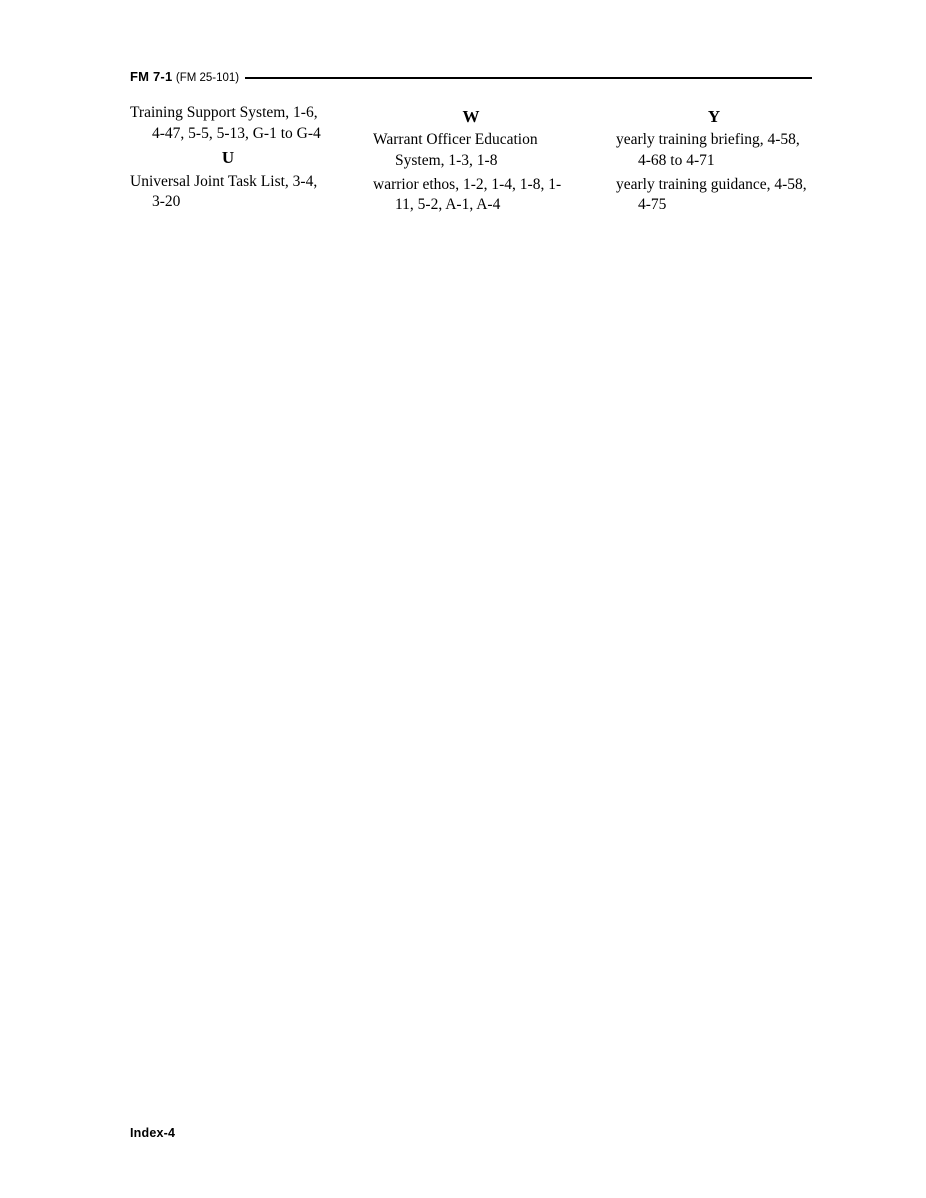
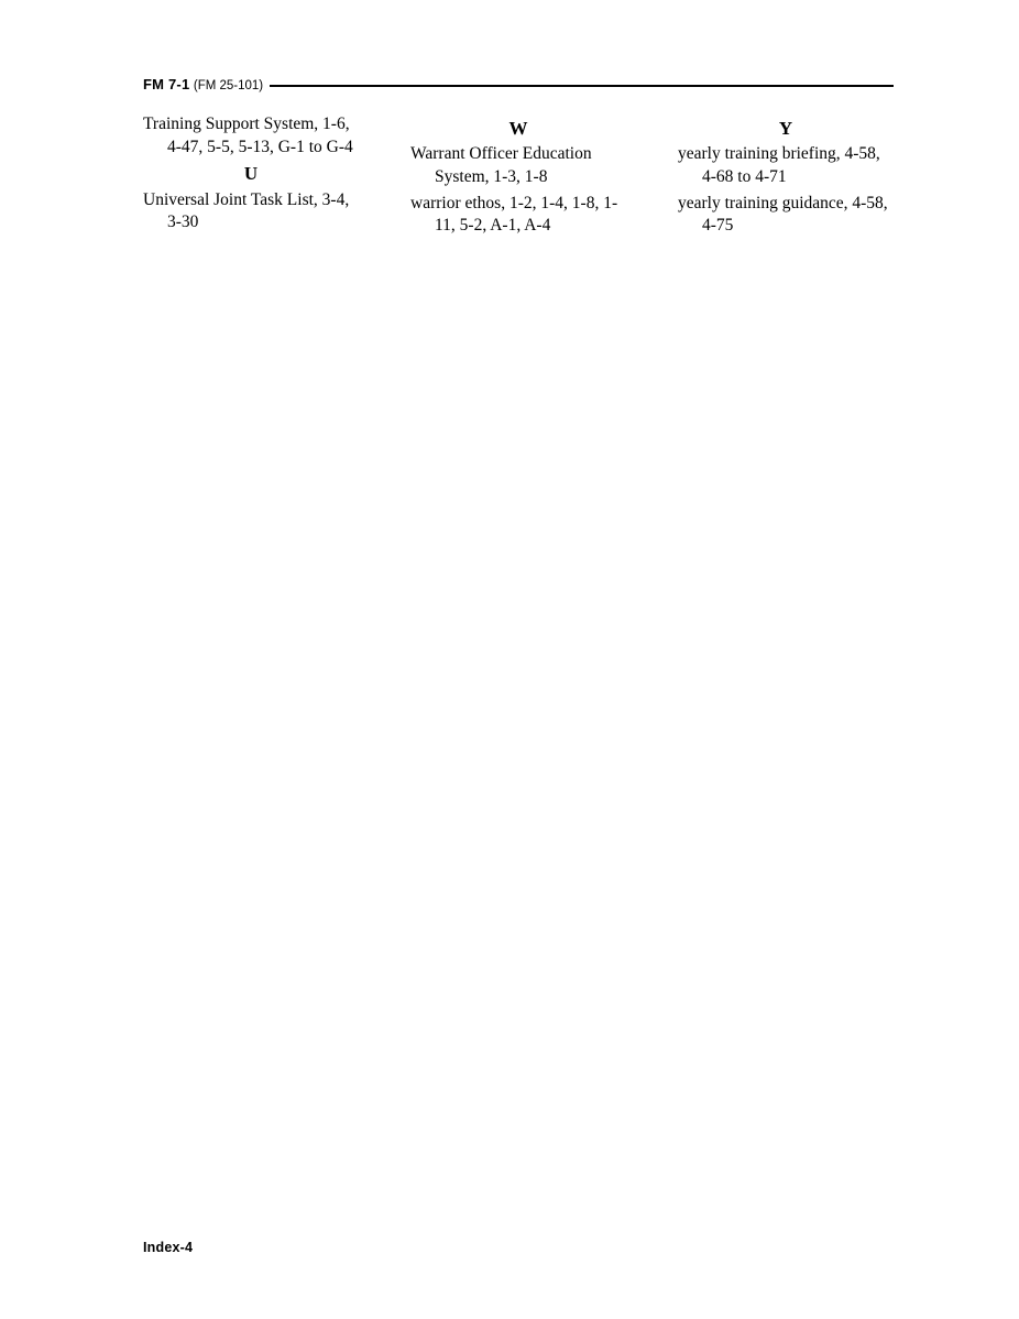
  FM 7-1 (FM 25-101)
  Training Support System, 1-6, 4-47, 5-5, 5-13, G-1 to G-4
  U
- Universal Joint Task List, 3-4, 3-20
+ Universal Joint Task List, 3-4, 3-30
  W
  Warrant Officer Education System, 1-3, 1-8
  warrior ethos, 1-2, 1-4, 1-8, 1-11, 5-2, A-1, A-4
  Y
  yearly training briefing, 4-58, 4-68 to 4-71
  yearly training guidance, 4-58, 4-75
  Index-4
